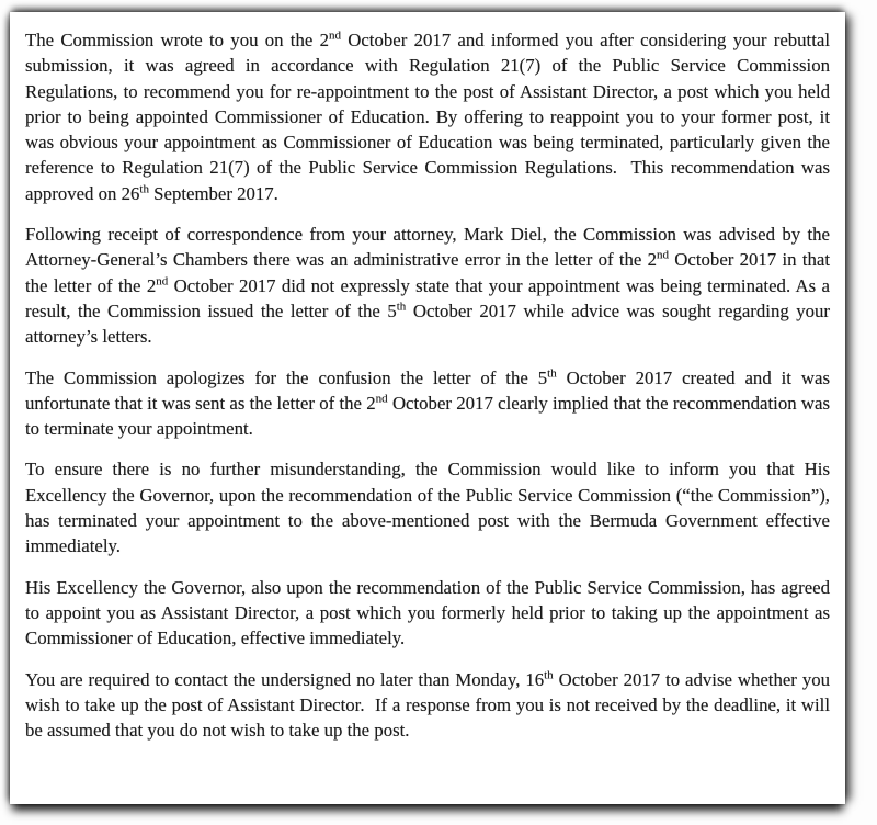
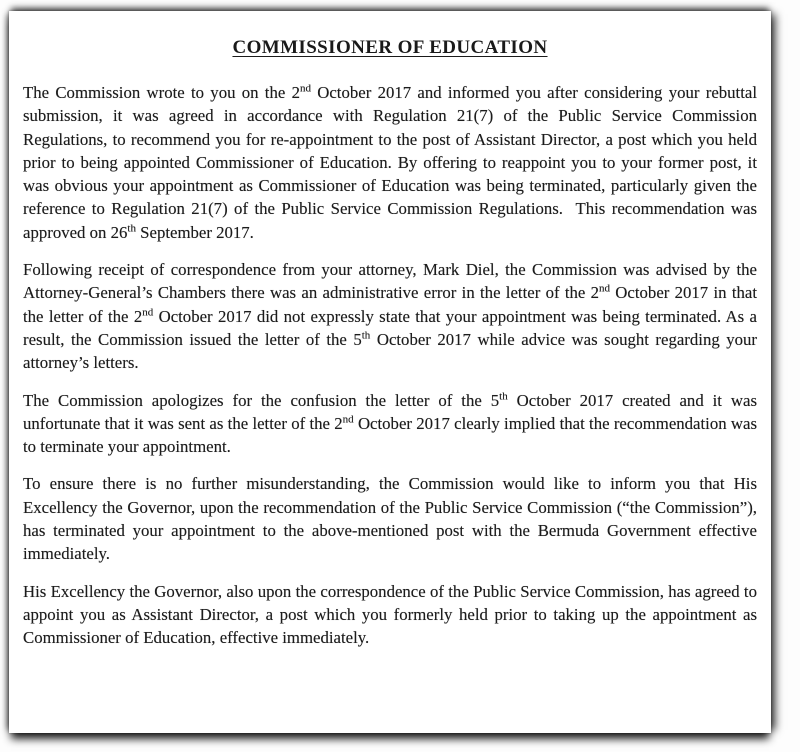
+ COMMISSIONER OF EDUCATION
  The Commission wrote to you on the 2nd October 2017 and informed you after considering your rebuttal submission, it was agreed in accordance with Regulation 21(7) of the Public Service Commission Regulations, to recommend you for re-appointment to the post of Assistant Director, a post which you held prior to being appointed Commissioner of Education. By offering to reappoint you to your former post, it was obvious your appointment as Commissioner of Education was being terminated, particularly given the reference to Regulation 21(7) of the Public Service Commission Regulations. This recommendation was approved on 26th September 2017.
  Following receipt of correspondence from your attorney, Mark Diel, the Commission was advised by the Attorney-General’s Chambers there was an administrative error in the letter of the 2nd October 2017 in that the letter of the 2nd October 2017 did not expressly state that your appointment was being terminated. As a result, the Commission issued the letter of the 5th October 2017 while advice was sought regarding your attorney’s letters.
  The Commission apologizes for the confusion the letter of the 5th October 2017 created and it was unfortunate that it was sent as the letter of the 2nd October 2017 clearly implied that the recommendation was to terminate your appointment.
  To ensure there is no further misunderstanding, the Commission would like to inform you that His Excellency the Governor, upon the recommendation of the Public Service Commission (“the Commission”), has terminated your appointment to the above-mentioned post with the Bermuda Government effective immediately.
- His Excellency the Governor, also upon the recommendation of the Public Service Commission, has agreed to appoint you as Assistant Director, a post which you formerly held prior to taking up the appointment as Commissioner of Education, effective immediately.
+ His Excellency the Governor, also upon the correspondence of the Public Service Commission, has agreed to appoint you as Assistant Director, a post which you formerly held prior to taking up the appointment as Commissioner of Education, effective immediately.
- You are required to contact the undersigned no later than Monday, 16th October 2017 to advise whether you wish to take up the post of Assistant Director. If a response from you is not received by the deadline, it will be assumed that you do not wish to take up the post.
